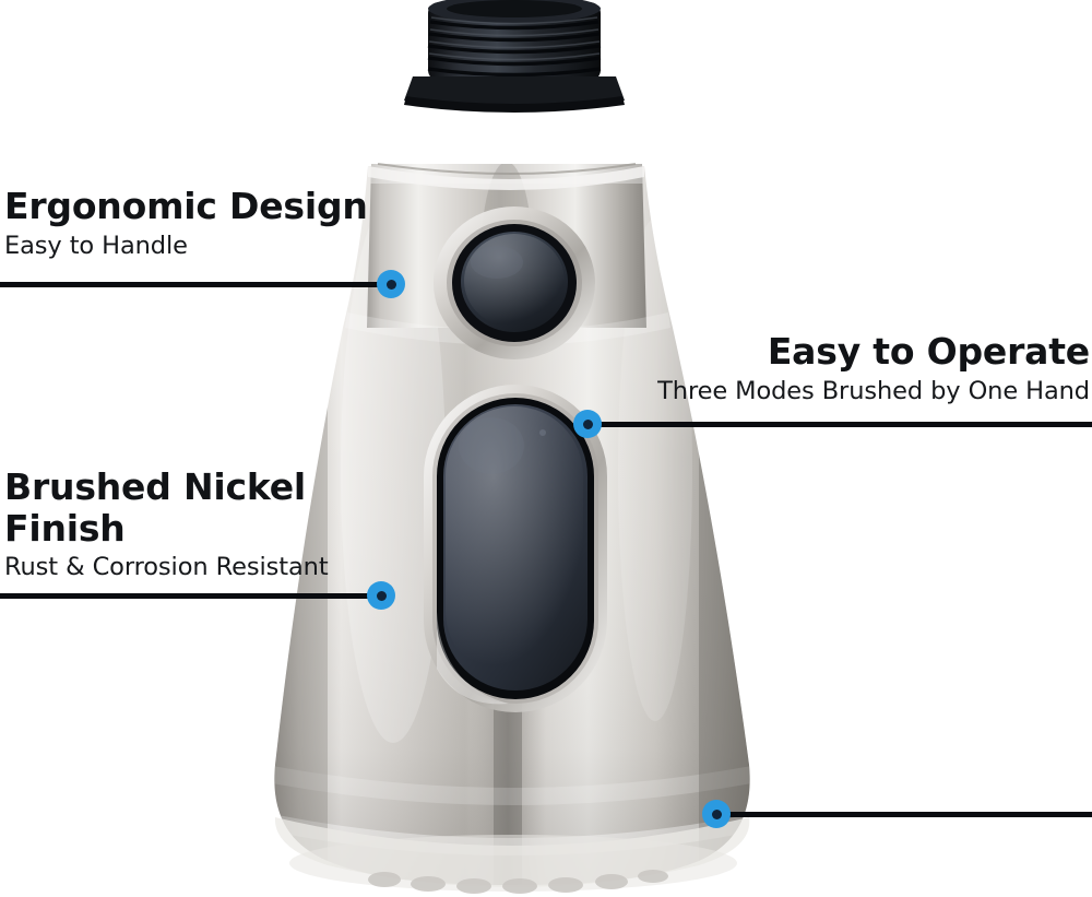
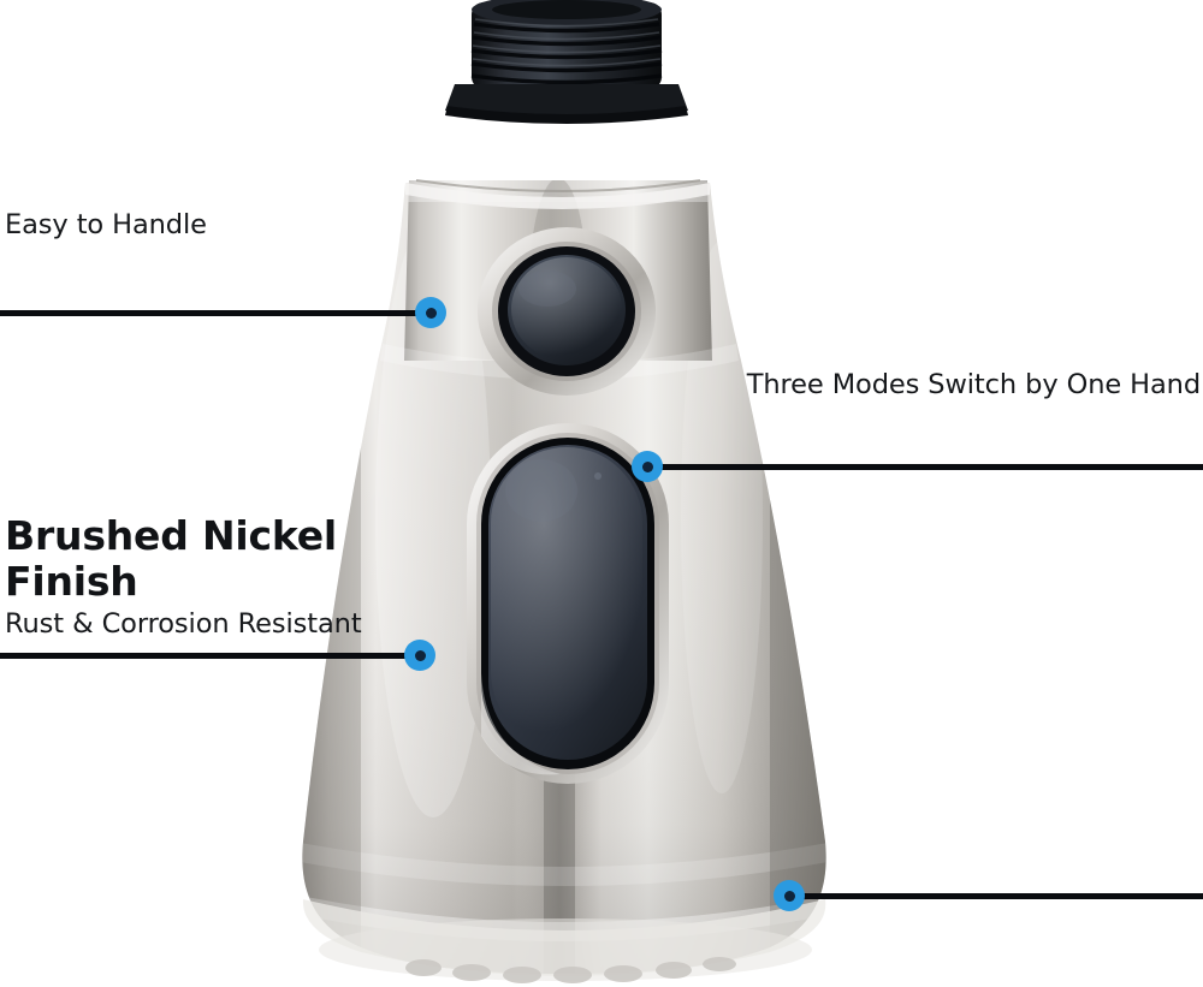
- Ergonomic Design
  Easy to Handle
- Easy to Operate
- Three Modes Brushed by One Hand
+ Three Modes Switch by One Hand
  Brushed Nickel
  Finish
  Rust & Corrosion Resistant
